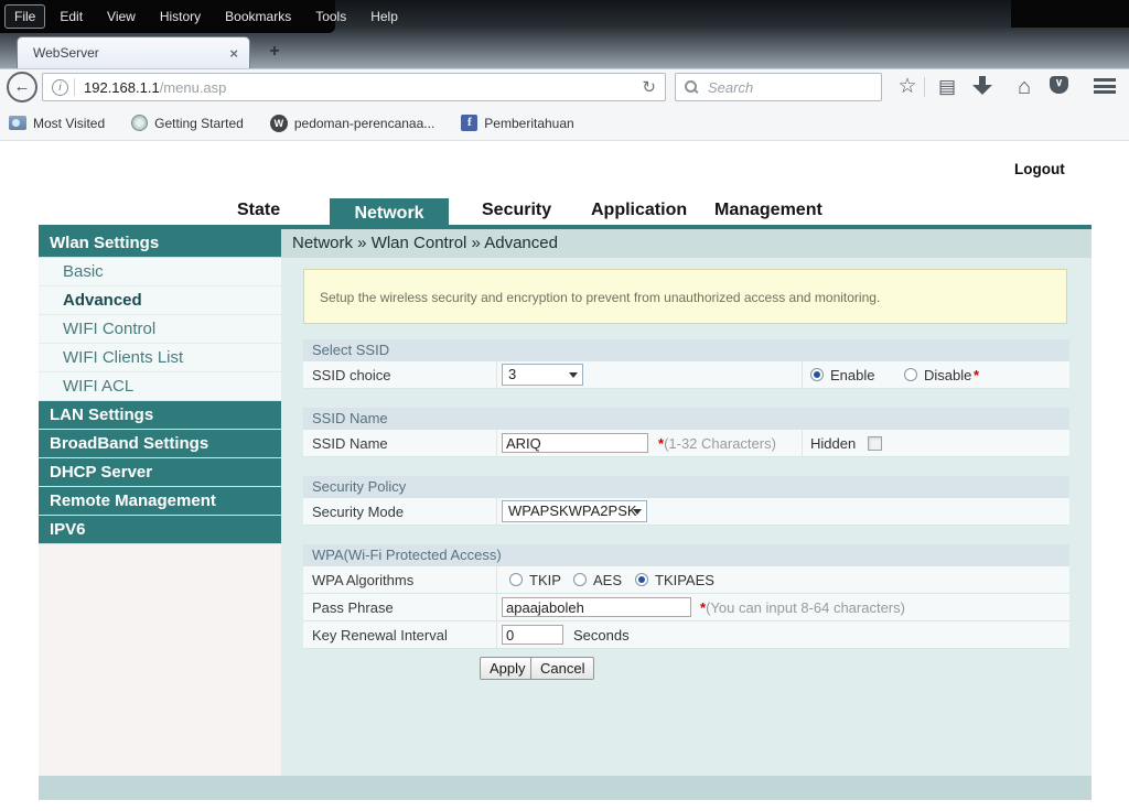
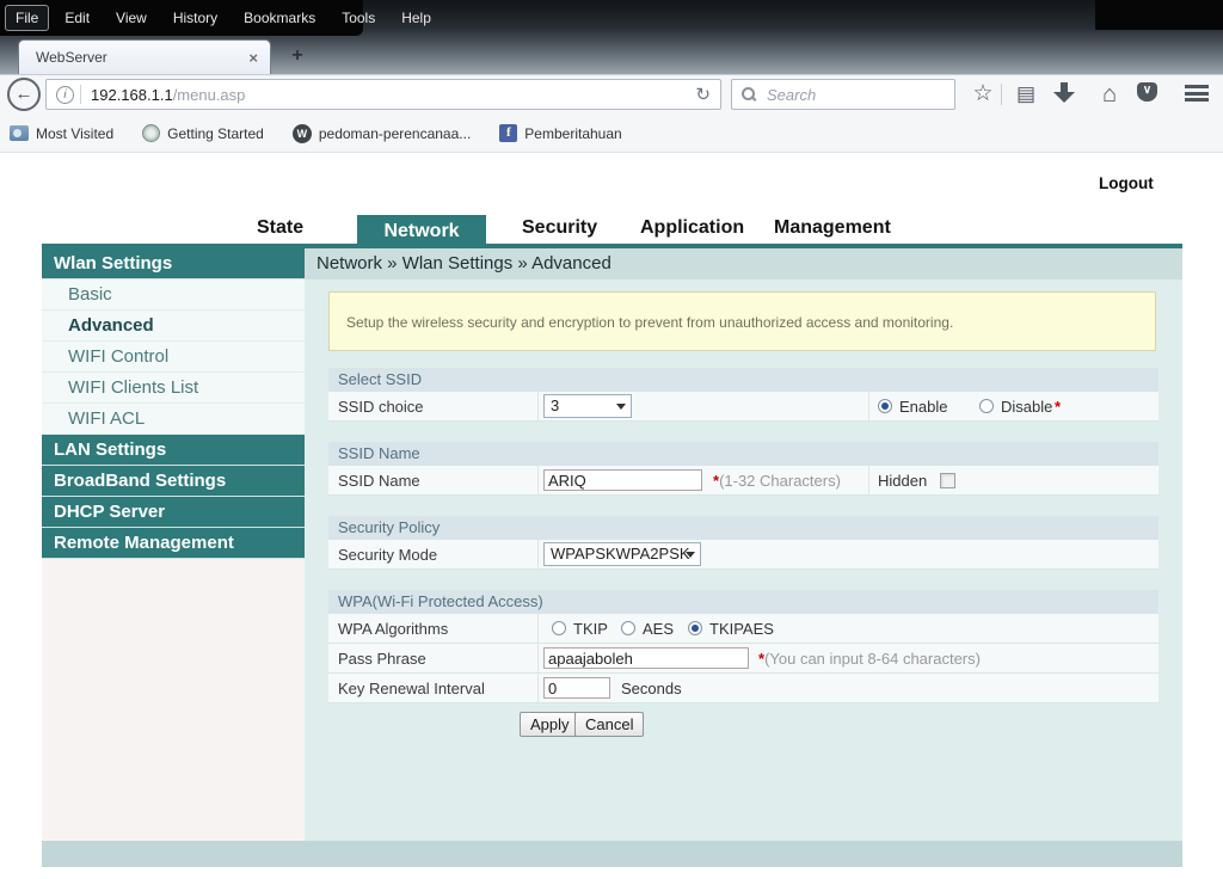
  File
  Edit
  View
  History
  Bookmarks
  Tools
  Help
  WebServer
  ×
  +
  ←
  i
  192.168.1.1
  /menu.asp
  ↻
  Search
  ☆
  ▤
  ⌂
  ∨
  Most Visited
  Getting Started
  W
  pedoman-perencanaa...
  f
  Pemberitahuan
  Logout
  State
  Network
  Security
  Application
  Management
- Network » Wlan Control » Advanced
+ Network » Wlan Settings » Advanced
  Wlan Settings
  Basic
  Advanced
  WIFI Control
  WIFI Clients List
  WIFI ACL
  LAN Settings
  BroadBand Settings
  DHCP Server
  Remote Management
- IPV6
  Setup the wireless security and encryption to prevent from unauthorized access and monitoring.
  Select SSID
  SSID choice
  3
  Enable
  Disable
  *
  SSID Name
  SSID Name
  ARIQ
  *(1-32 Characters)
  Hidden
  Security Policy
  Security Mode
  WPAPSKWPA2PSK
  WPA(Wi-Fi Protected Access)
  WPA Algorithms
  TKIP
  AES
  TKIPAES
  Pass Phrase
  apaajaboleh
  *(You can input 8-64 characters)
  Key Renewal Interval
  0
  Seconds
  Apply
  Cancel
